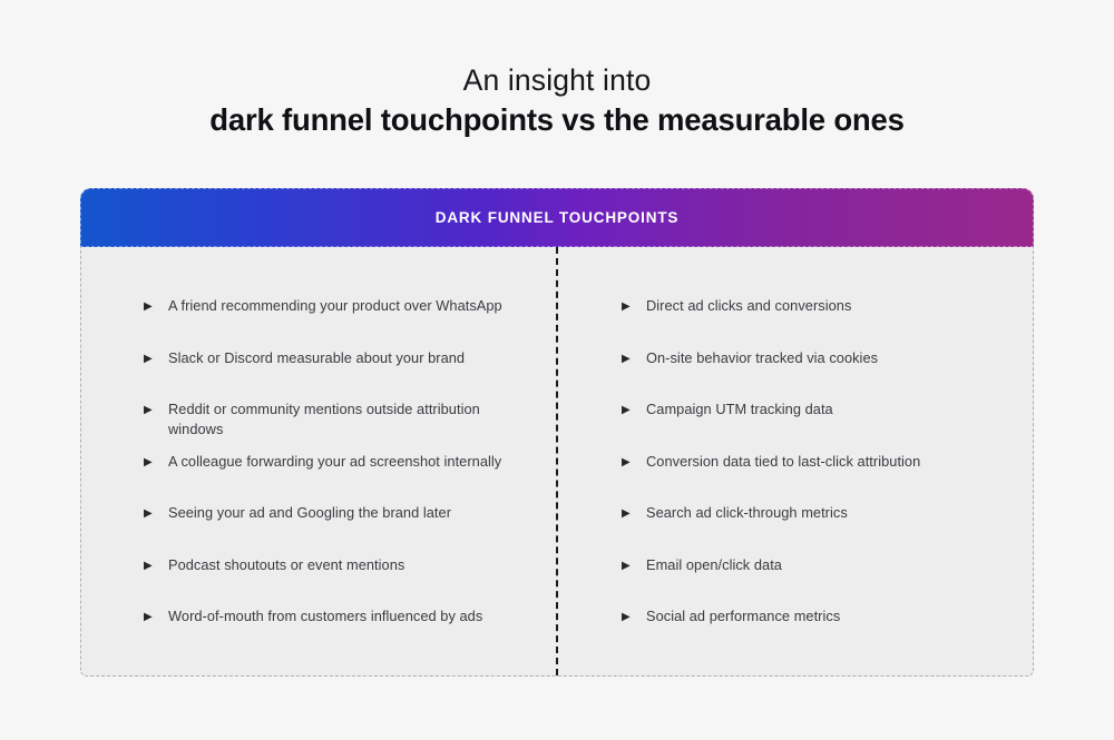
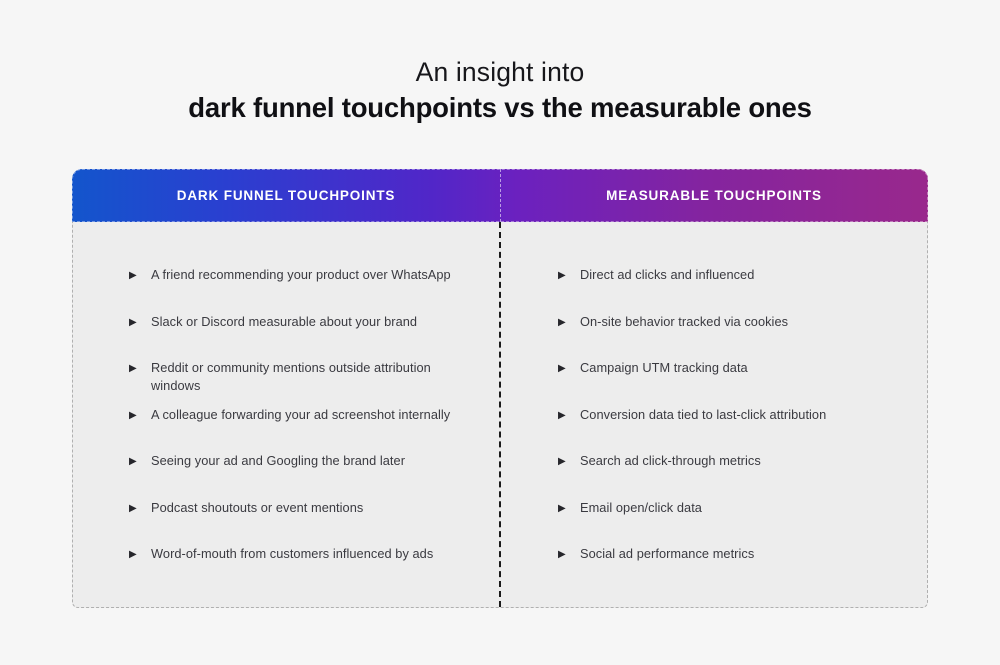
  An insight into
  dark funnel touchpoints vs the measurable ones
  DARK FUNNEL TOUCHPOINTS
+ MEASURABLE TOUCHPOINTS
  ▶
  A friend recommending your product over WhatsApp
  ▶
  Slack or Discord measurable about your brand
  ▶
  Reddit or community mentions outside attribution windows
  ▶
  A colleague forwarding your ad screenshot internally
  ▶
  Seeing your ad and Googling the brand later
  ▶
  Podcast shoutouts or event mentions
  ▶
  Word-of-mouth from customers influenced by ads
  ▶
- Direct ad clicks and conversions
+ Direct ad clicks and influenced
  ▶
  On-site behavior tracked via cookies
  ▶
  Campaign UTM tracking data
  ▶
  Conversion data tied to last-click attribution
  ▶
  Search ad click-through metrics
  ▶
  Email open/click data
  ▶
  Social ad performance metrics
